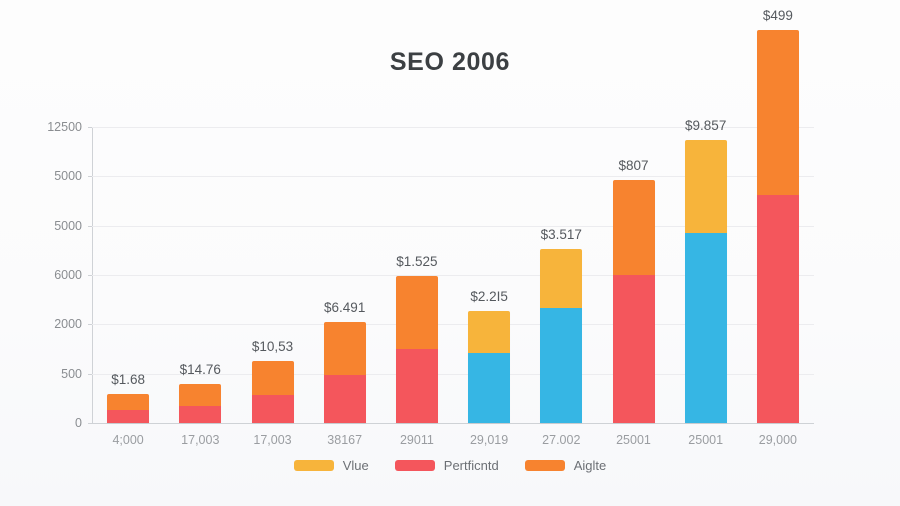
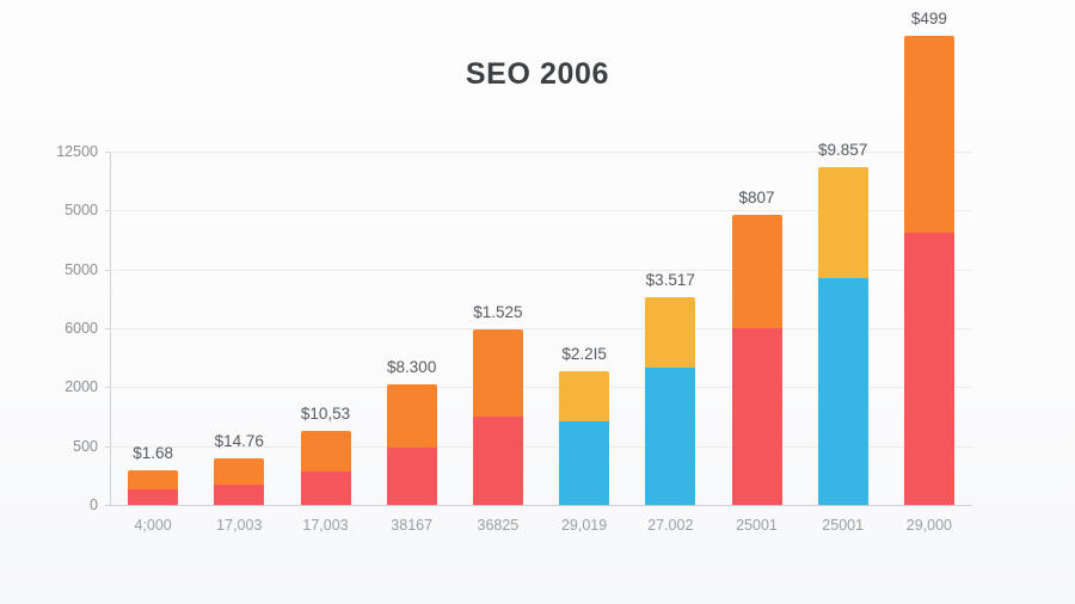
  SEO 2006
  12500
  5000
  5000
  6000
  2000
  500
  0
  $1.68
  $14.76
  $10,53
- $6.491
+ $8.300
  $1.525
  $2.2I5
  $3.517
  $807
  $9.857
  $499
  4;000
  17,003
  17,003
  38167
- 29011
+ 36825
  29,019
  27.002
  25001
  25001
  29,000
- Vlue
- Pertficntd
- Aiglte
